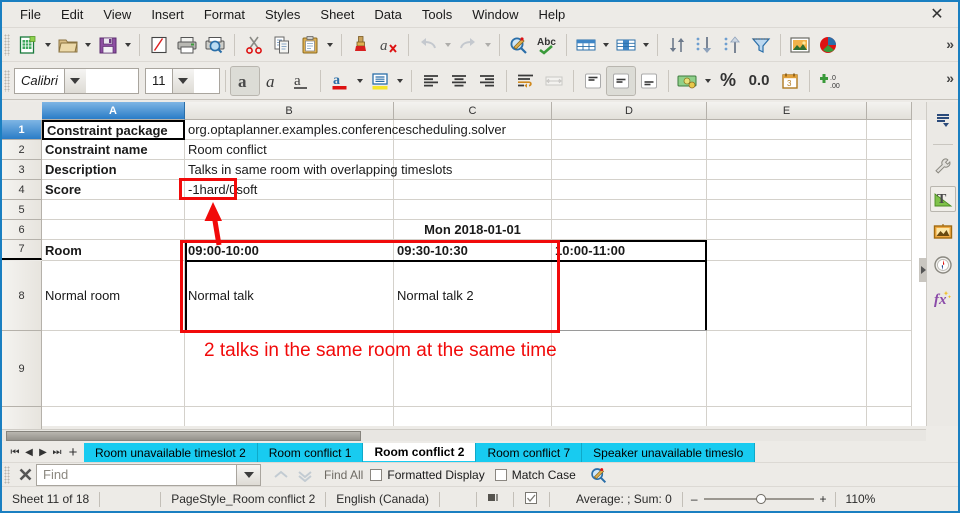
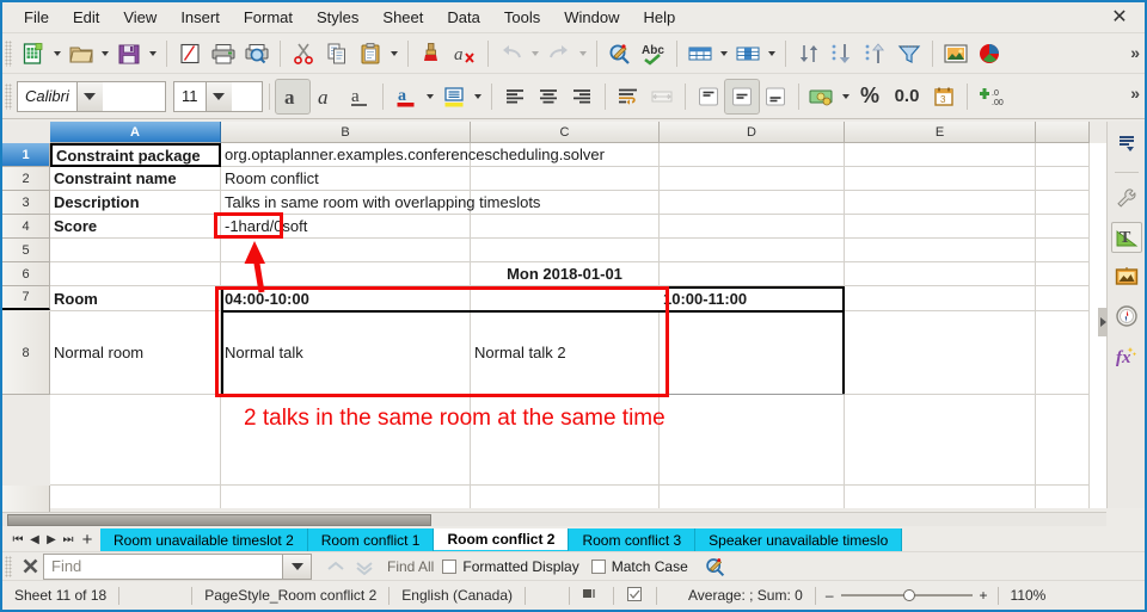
  File
  Edit
  View
  Insert
  Format
  Styles
  Sheet
  Data
  Tools
  Window
  Help
  ✕
  a
  Abc
  »
  Calibri
  11
  a
  a
  a
  a
  %
  0.0
  3
  »
  A
  B
  C
  D
  E
  1
  2
  3
  4
  5
  6
  7
  8
- 9
  Constraint package
  Constraint name
  Room conflict
  Description
  Talks in same room with overlapping
  Score
  -1hard/0soft
  Mon 2018-01-01
  Room
- 09:00-10:00
+ 04:00-10:00
- 09:30-10:30
  10:00-11:00
  Normal room
  Normal talk
  Normal talk 2
  2 talks in the same room at the same time
  T
  fx
  ⏮
  ◀
  ▶
  ⏭
  +
  Room unavailable timeslot 2
  Room conflict 1
  Room conflict 2
- Room conflict 7
+ Room conflict 3
  Speaker unavailable timeslo
  Find
  Find All
  Formatted Display
  Match Case
  Sheet 11 of 18
  PageStyle_Room conflict 2
  English (Canada)
  Average: ; Sum: 0
  –
  +
  110%
